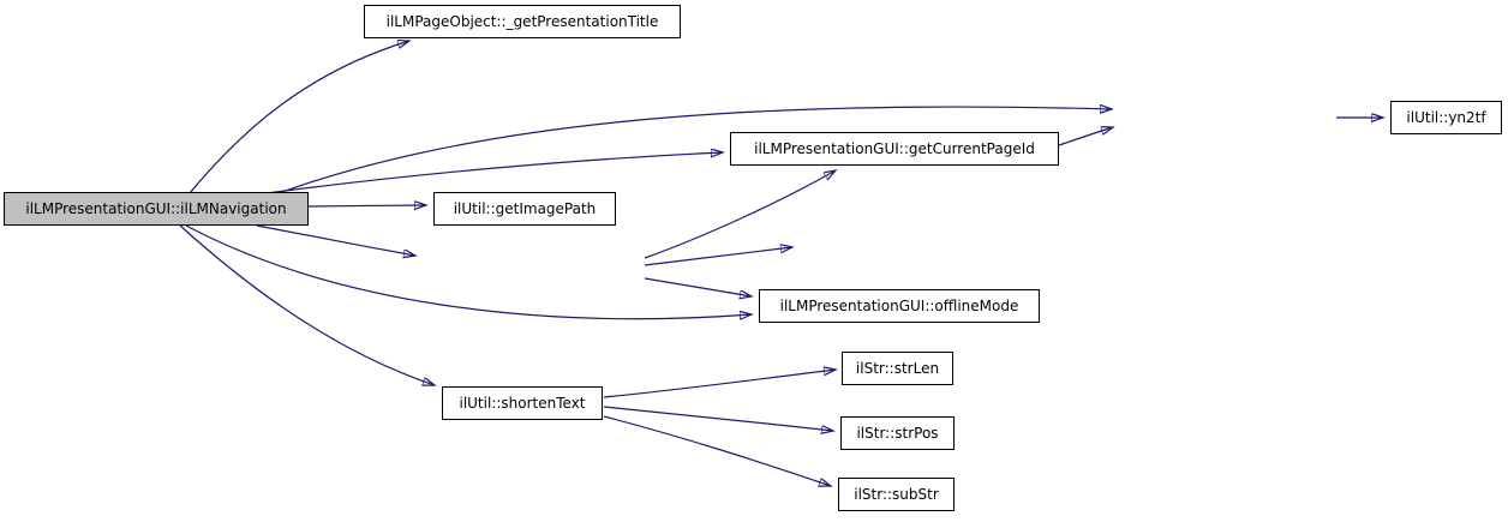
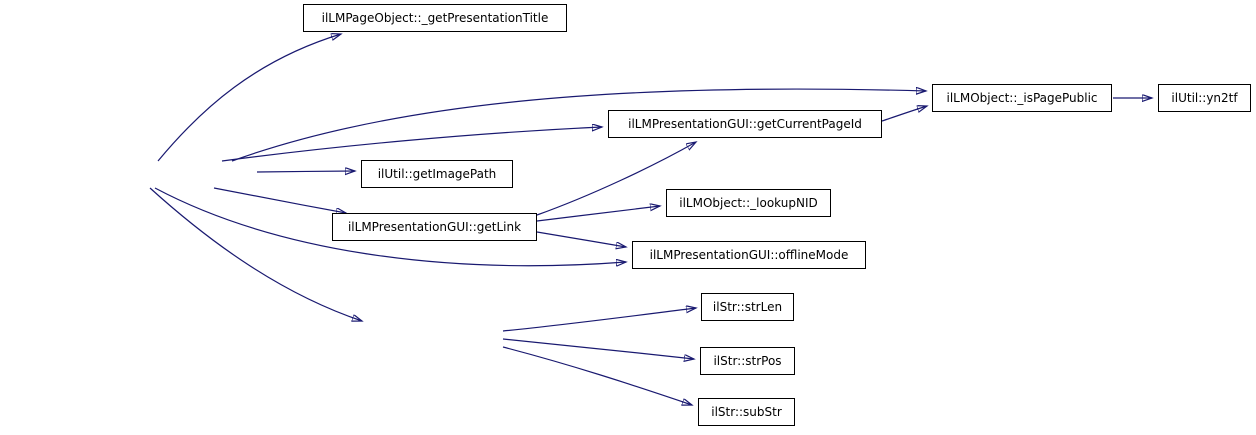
- ilLMPresentationGUI::ilLMNavigation
  ilLMPageObject::_getPresentationTitle
+ ilLMObject::_isPagePublic
  ilUtil::yn2tf
  ilLMPresentationGUI::getCurrentPageId
  ilUtil::getImagePath
+ ilLMPresentationGUI::getLink
+ ilLMObject::_lookupNID
  ilLMPresentationGUI::offlineMode
- ilUtil::shortenText
  ilStr::strLen
  ilStr::strPos
  ilStr::subStr
